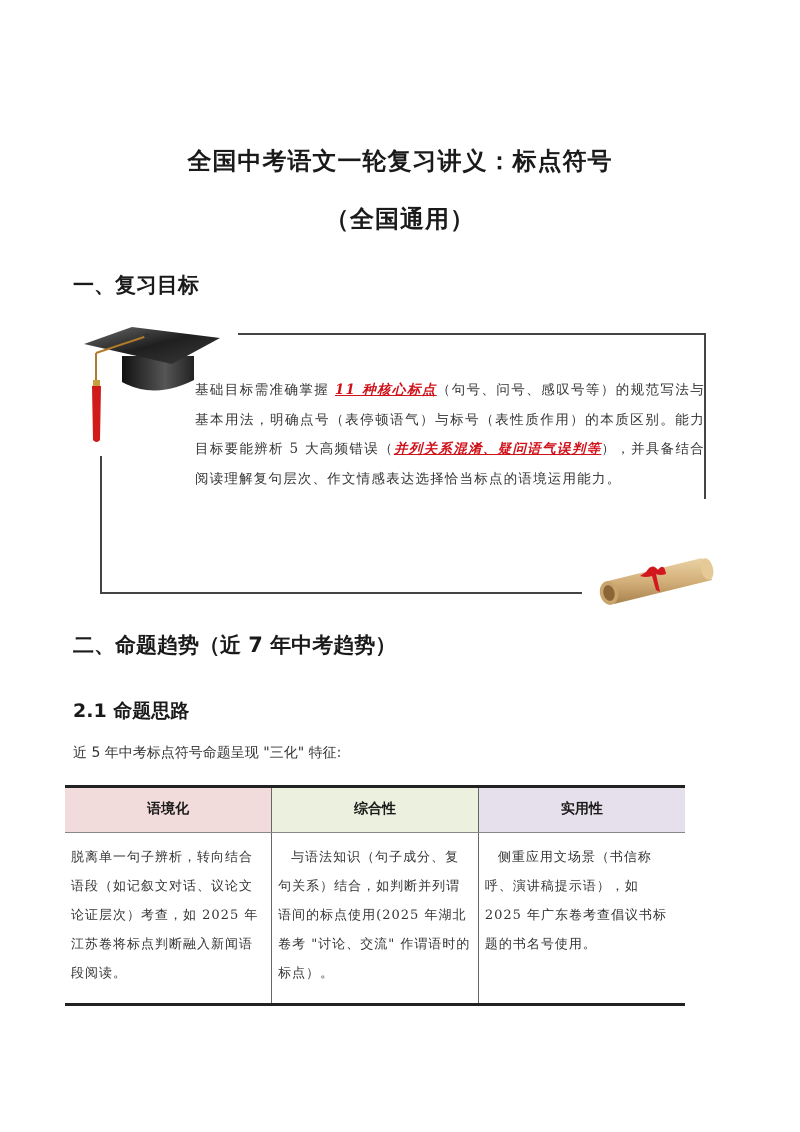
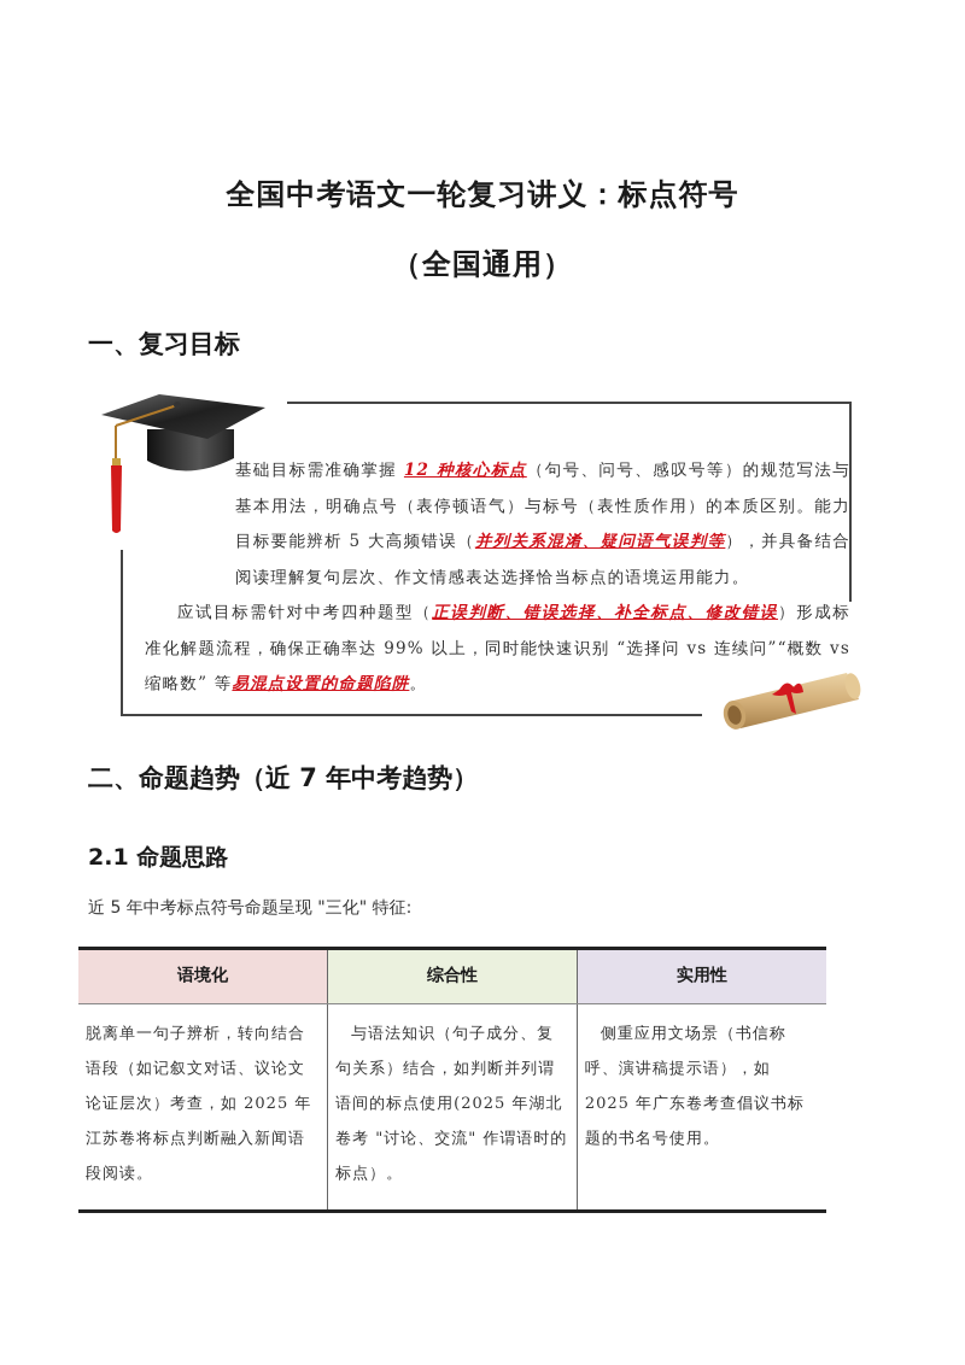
  全国中考语文一轮复习讲义：标点符号
  （全国通用）
  一、复习目标
- 基础目标需准确掌握 11 种核心标点（句号、问号、感叹号等）的规范写法与基本用法，明确点号（表停顿语气）与标号（表性质作用）的本质区别。能力目标要能辨析 5 大高频错误（并列关系混淆、疑问语气误判等），并具备结合阅读理解复句层次、作文情感表达选择恰当标点的语境运用能力。
+ 基础目标需准确掌握 12 种核心标点（句号、问号、感叹号等）的规范写法与基本用法，明确点号（表停顿语气）与标号（表性质作用）的本质区别。能力目标要能辨析 5 大高频错误（并列关系混淆、疑问语气误判等），并具备结合阅读理解复句层次、作文情感表达选择恰当标点的语境运用能力。
+ 应试目标需针对中考四种题型（正误判断、错误选择、补全标点、修改错误）形成标准化解题流程，确保正确率达 99% 以上，同时能快速识别 “选择问 vs 连续问”“概数 vs 缩略数” 等易混点设置的命题陷阱。
  二、命题趋势（近 7 年中考趋势）
  2.1 命题思路
  近 5 年中考标点符号命题呈现 "三化" 特征:
  语境化	综合性	实用性
  脱离单一句子辨析，转向结合语段（如记叙文对话、议论文论证层次）考查，如 2025 年江苏卷将标点判断融入新闻语段阅读。	与语法知识（句子成分、复句关系）结合，如判断并列谓语间的标点使用(2025 年湖北卷考 "讨论、交流" 作谓语时的标点）。	侧重应用文场景（书信称呼、演讲稿提示语），如 2025 年广东卷考查倡议书标题的书名号使用。
